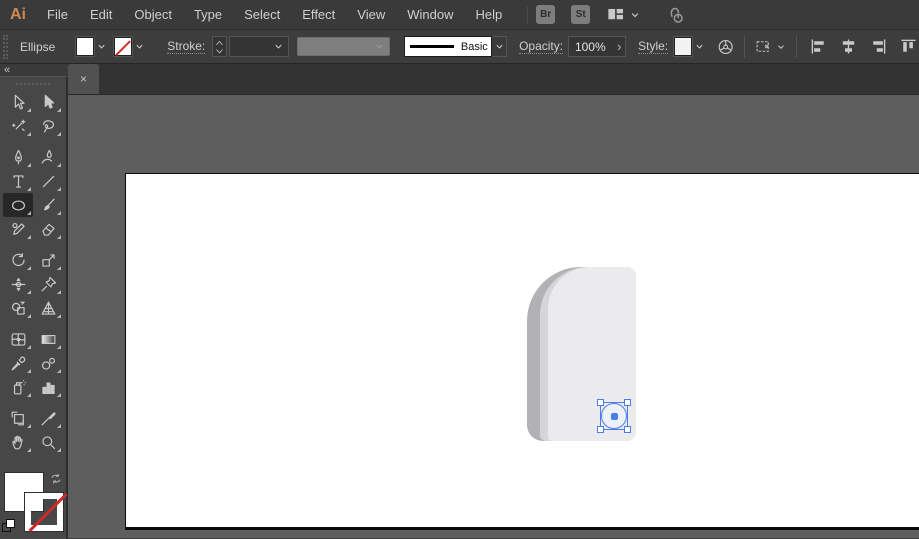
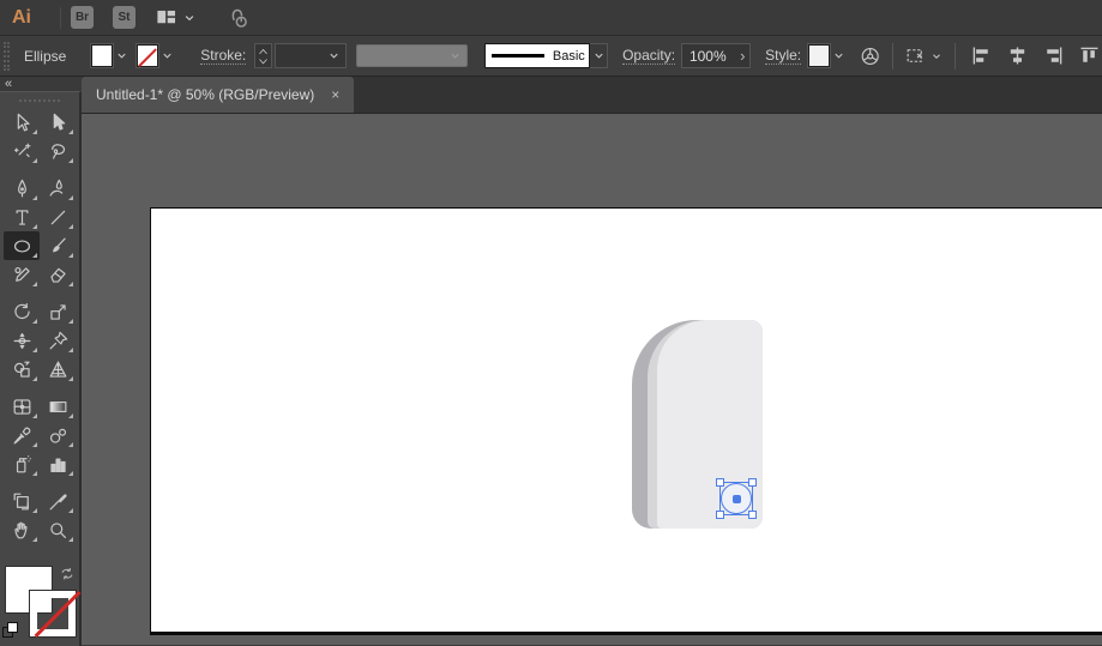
  Ai
- File
- Edit
- Object
- Type
- Select
- Effect
- View
- Window
- Help
  Br
  St
  Ellipse
  Stroke:
  Basic
  Opacity:
  100%
  ›
  Style:
  «
+ Untitled-1* @ 50% (RGB/Preview)
  ×
